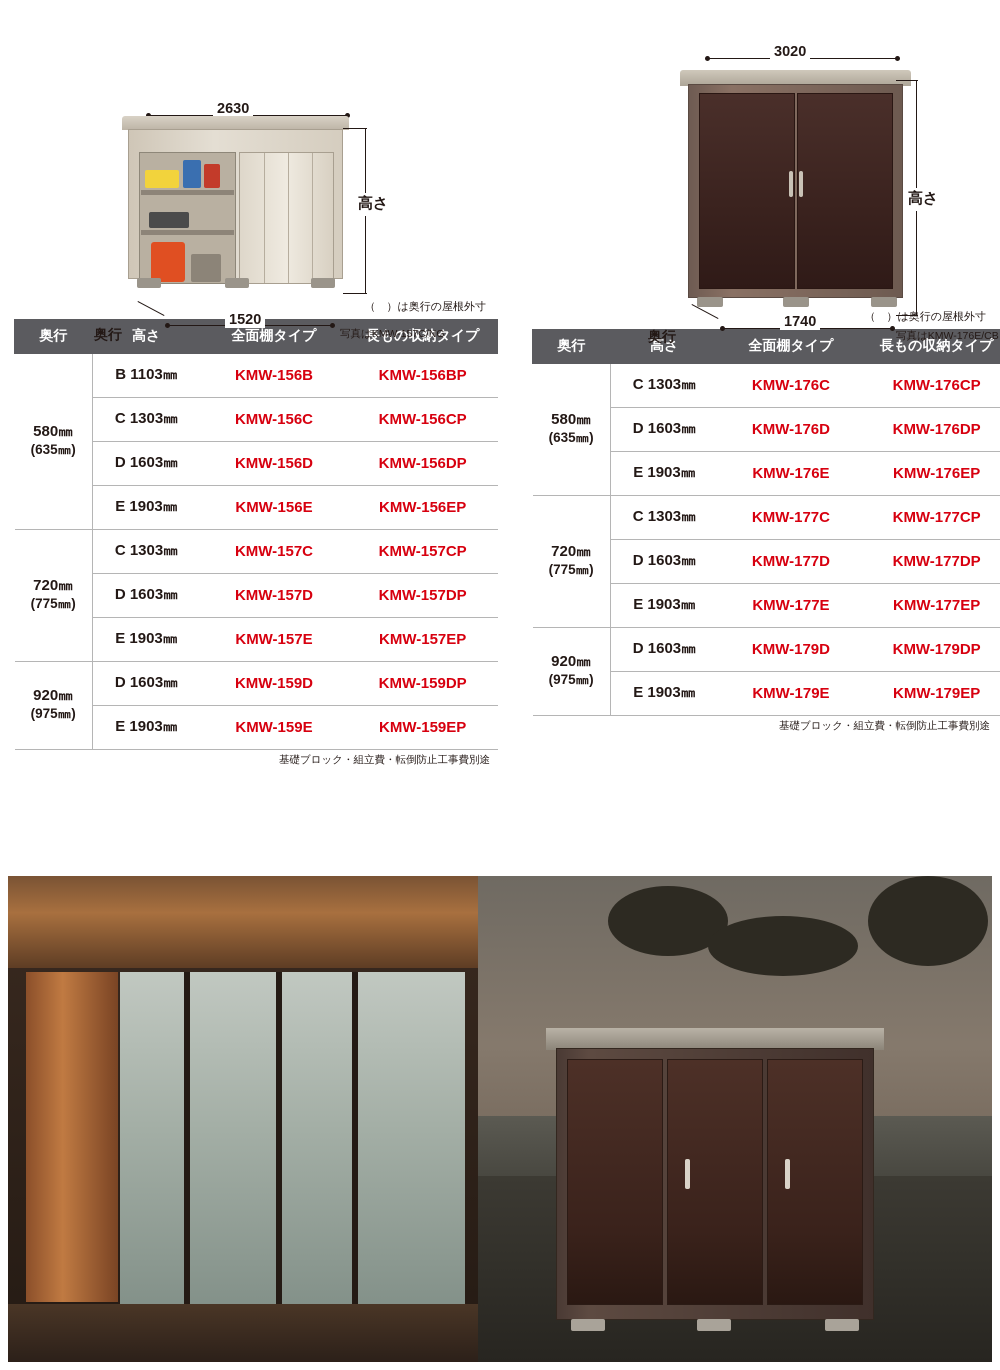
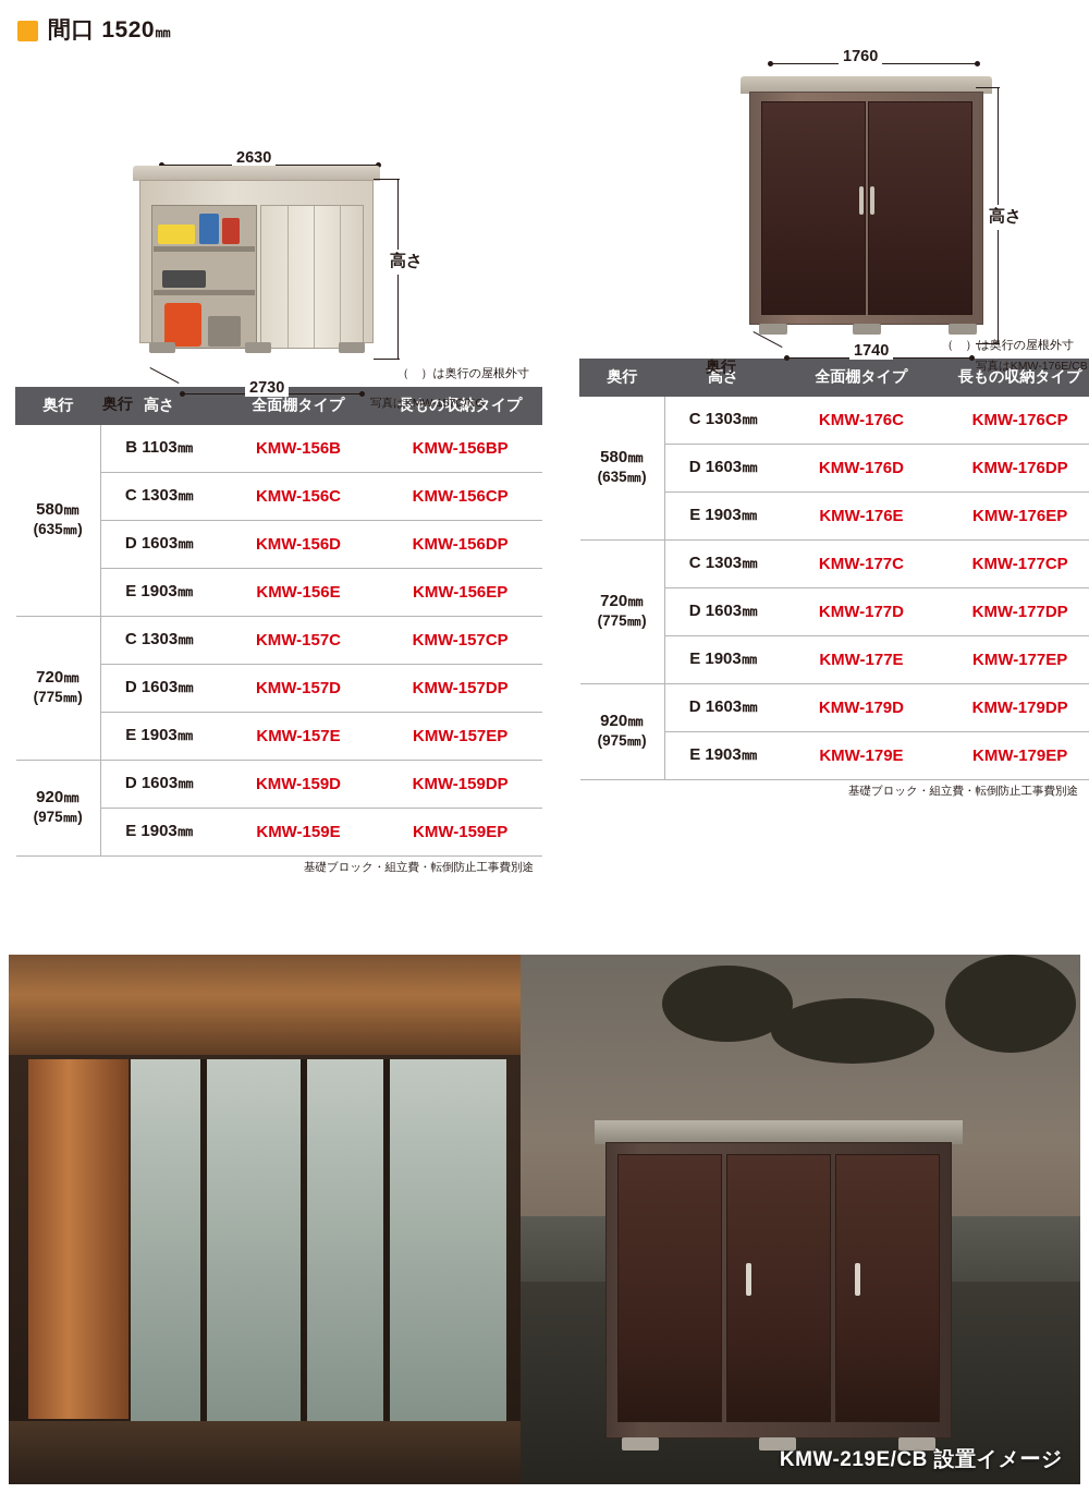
+ 間口 1520㎜
  2630
  高さ
- 1520
+ 2730
  奥行
  写真はKMW-157C/NG
  （ ）は奥行の屋根外寸
  奥行	高さ	全面棚タイプ	長もの収納タイプ
  580㎜(635㎜)	B 1103㎜	KMW-156B	KMW-156BP
  C 1303㎜	KMW-156C	KMW-156CP
  D 1603㎜	KMW-156D	KMW-156DP
  E 1903㎜	KMW-156E	KMW-156EP
  720㎜(775㎜)	C 1303㎜	KMW-157C	KMW-157CP
  D 1603㎜	KMW-157D	KMW-157DP
  E 1903㎜	KMW-157E	KMW-157EP
  920㎜(975㎜)	D 1603㎜	KMW-159D	KMW-159DP
  E 1903㎜	KMW-159E	KMW-159EP
  基礎ブロック・組立費・転倒防止工事費別途
- 3020
+ 1760
  高さ
  1740
  奥行
  写真はKMW-176E/CB
  （ ）は奥行の屋根外寸
  奥行	高さ	全面棚タイプ	長もの収納タイプ
  580㎜(635㎜)	C 1303㎜	KMW-176C	KMW-176CP
  D 1603㎜	KMW-176D	KMW-176DP
  E 1903㎜	KMW-176E	KMW-176EP
  720㎜(775㎜)	C 1303㎜	KMW-177C	KMW-177CP
  D 1603㎜	KMW-177D	KMW-177DP
  E 1903㎜	KMW-177E	KMW-177EP
  920㎜(975㎜)	D 1603㎜	KMW-179D	KMW-179DP
  E 1903㎜	KMW-179E	KMW-179EP
  基礎ブロック・組立費・転倒防止工事費別途
+ KMW-219E/CB 設置イメージ
